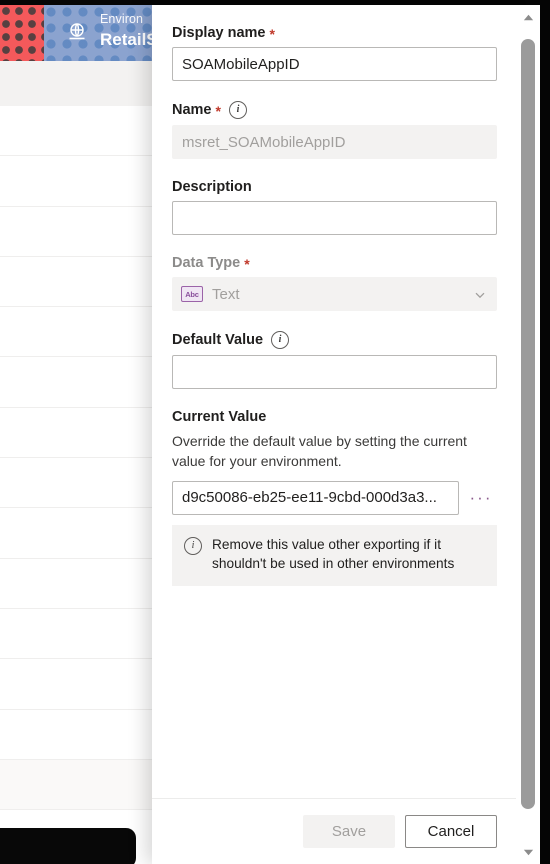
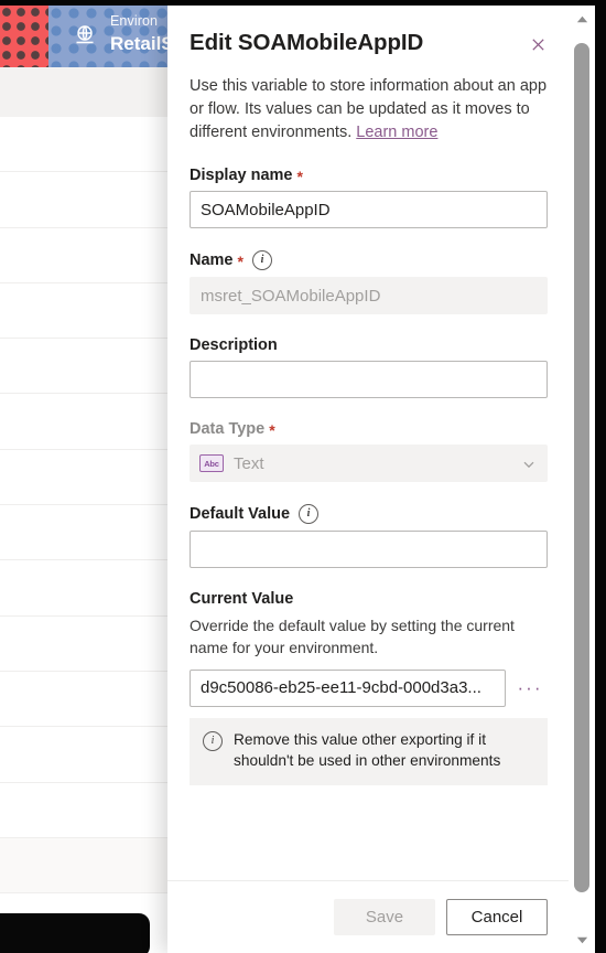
+ Edit SOAMobileAppID
+ Use this variable to store information about an app or flow. Its values can be updated as it moves to different environments. Learn more
  Display name
  *
  SOAMobileAppID
  Name
  *
  i
  msret_SOAMobileAppID
  Description
  Data Type
  *
  Abc
  Text
  Default Value
  i
  Current Value
- Override the default value by setting the current value for your environment.
+ Override the default value by setting the current name for your environment.
  d9c50086-eb25-ee11-9cbd-000d3a3...
  ···
  i
  Remove this value other exporting if it shouldn't be used in other environments
  Save
  Cancel
